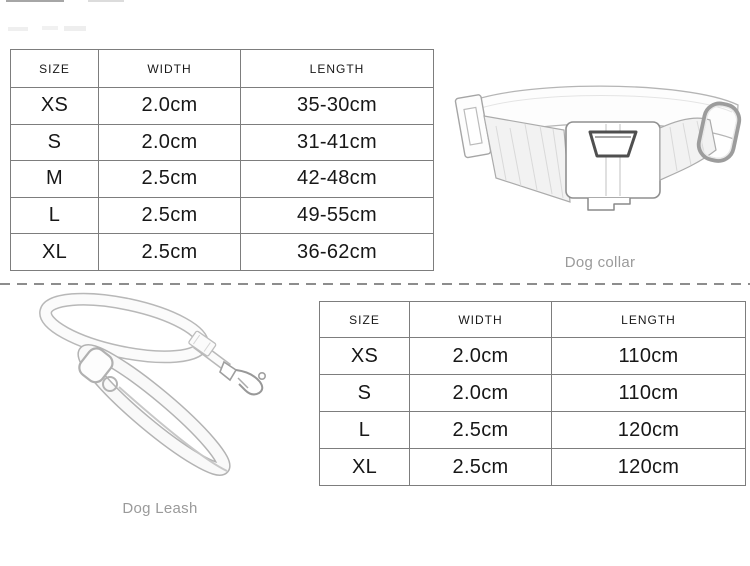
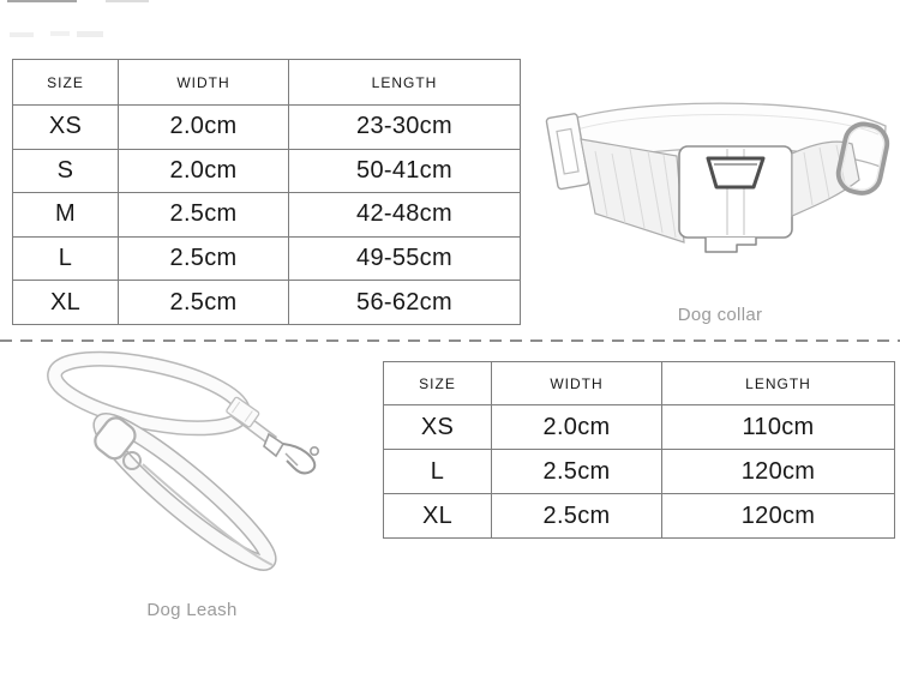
  SIZE	WIDTH	LENGTH
- XS	2.0cm	35-30cm
+ XS	2.0cm	23-30cm
- S	2.0cm	31-41cm
+ S	2.0cm	50-41cm
  M	2.5cm	42-48cm
  L	2.5cm	49-55cm
- XL	2.5cm	36-62cm
+ XL	2.5cm	56-62cm
  Dog collar
  Dog Leash
  SIZE	WIDTH	LENGTH
  XS	2.0cm	110cm
- S	2.0cm	110cm
  L	2.5cm	120cm
  XL	2.5cm	120cm
